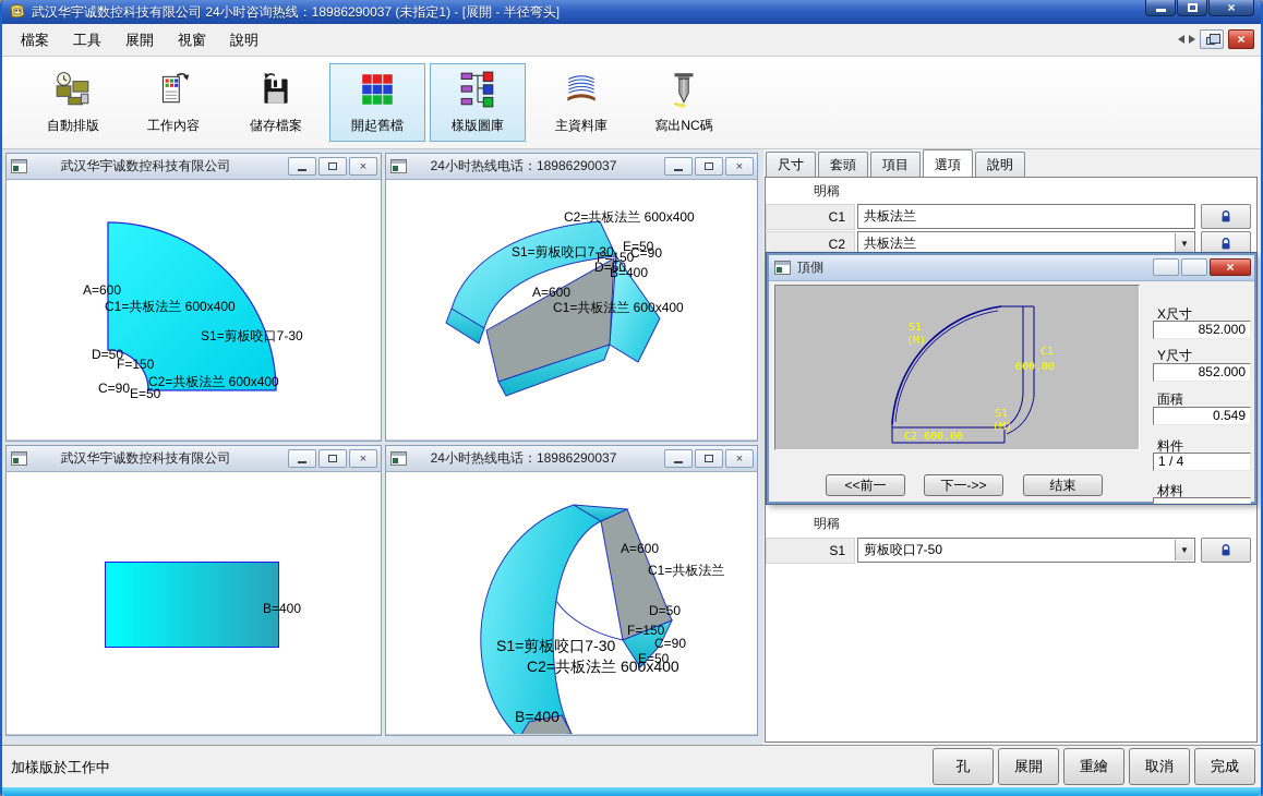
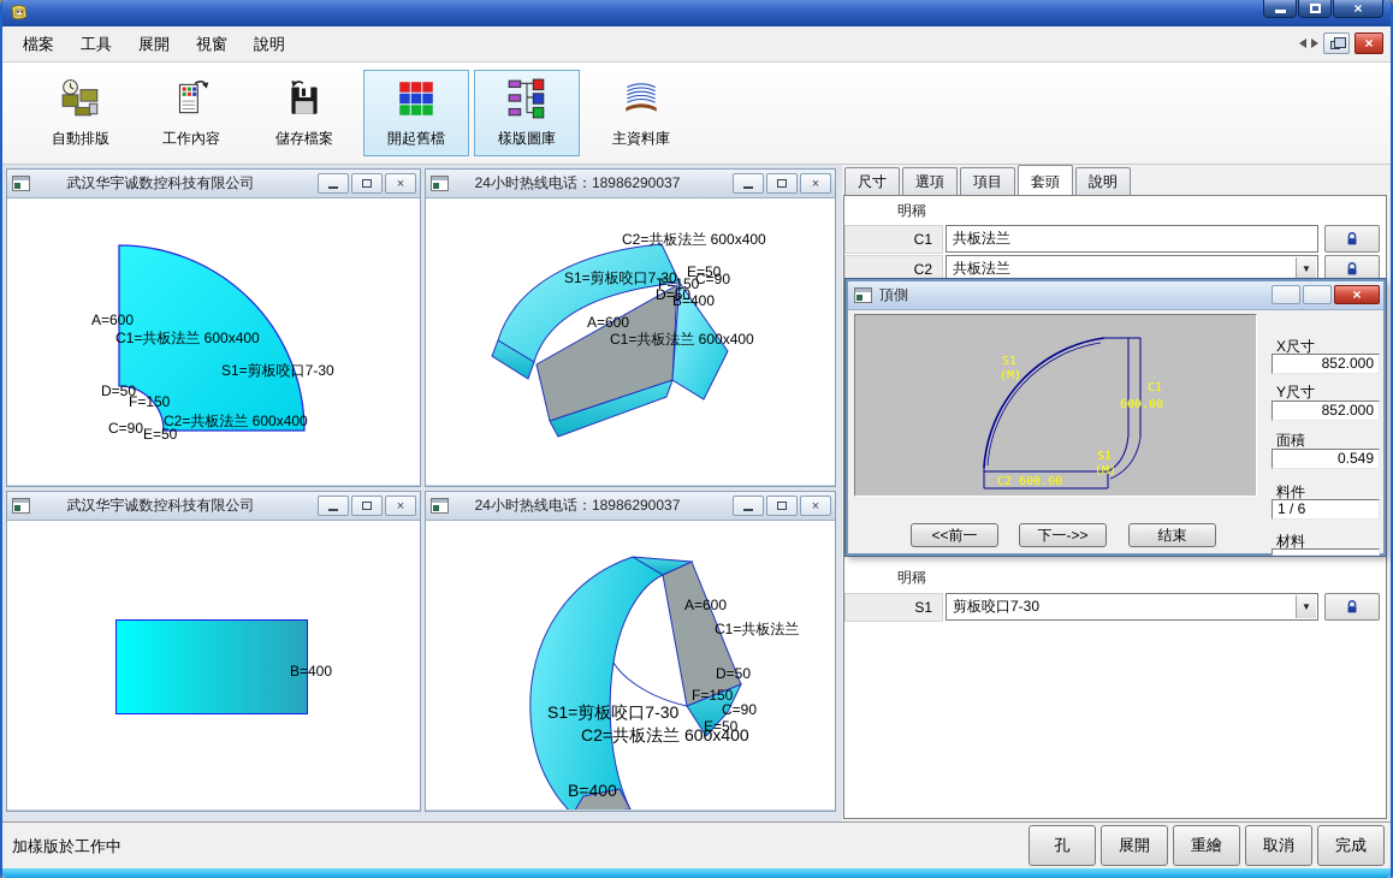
- 武汉华宇诚数控科技有限公司 24小时咨询热线：18986290037 (未指定1) - [展開 - 半径弯头]
  ×
  檔案
  工具
  展開
  視窗
  說明
  ×
  自動排版
  工作內容
  儲存檔案
  開起舊檔
  樣版圖庫
  主資料庫
- 寫出NC碼
  武汉华宇诚数控科技有限公司
  ×
  A=600
  C1=共板法兰 600x400
  S1=剪板咬口7-30
  D=50
  F=150
  C=90
  E=50
  C2=共板法兰 600x400
  24小时热线电话：18986290037
  ×
  C2=共板法兰 600x400
  S1=剪板咬口7-30
  E=50
  C=90
  F=150
  D=50
  B=400
  A=600
  C1=共板法兰 600x400
  武汉华宇诚数控科技有限公司
  ×
  B=400
  24小时热线电话：18986290037
  ×
  A=600
  C1=共板法兰
  D=50
  F=150
  C=90
  E=50
  S1=剪板咬口7-30
  C2=共板法兰 600x400
  B=400
  尺寸
- 套頭
+ 選項
  項目
- 選項
+ 套頭
  說明
  明稱
  C1
  共板法兰
  C2
  共板法兰
  ▼
  明稱
  S1
- 剪板咬口7-50
+ 剪板咬口7-30
  ▼
  頂側
  ×
  S1
  (M)
  C1
  600.00
  S1
  (M)
  C2 600.00
  X尺寸
  852.000
  Y尺寸
  852.000
  面積
  0.549
  料件
- 1 / 4
+ 1 / 6
  材料
  <<前一
  下一->>
  结束
  加樣版於工作中
  孔
  展開
  重繪
  取消
  完成
